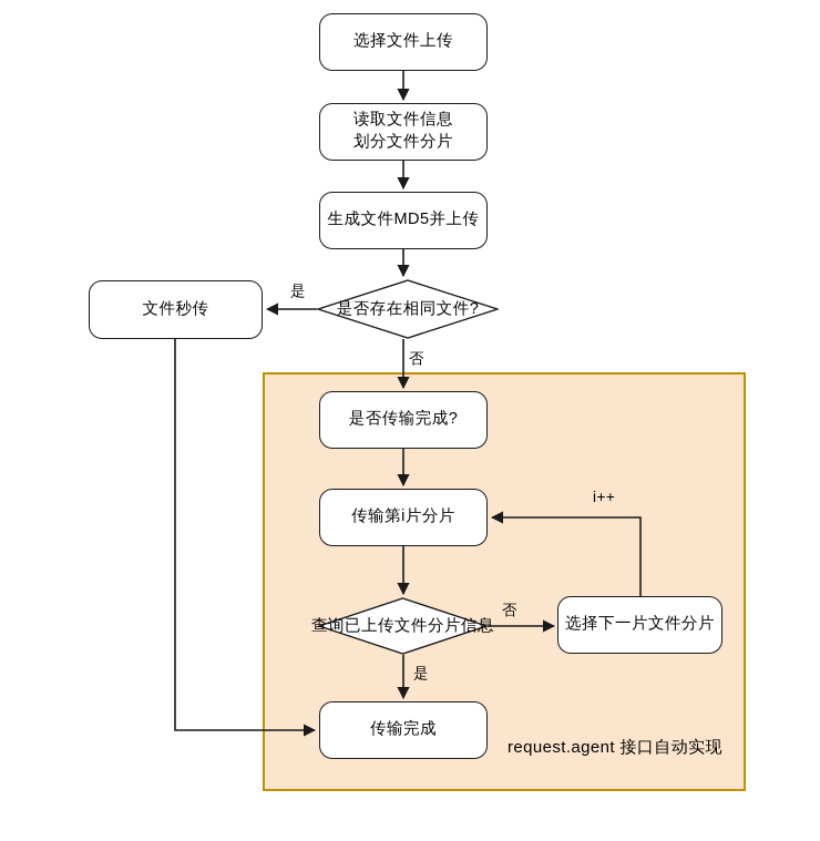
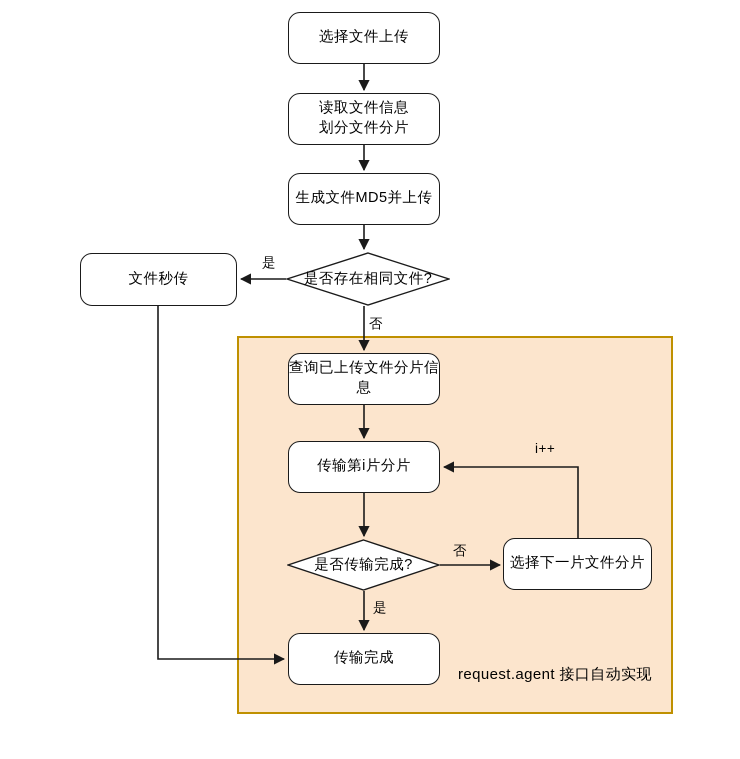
  request.agent 接口自动实现
  选择文件上传
  读取文件信息
  划分文件分片
  生成文件MD5并上传
  是否存在相同文件?
  文件秒传
- 是否传输完成?
+ 查询已上传文件分片信息
  传输第i片分片
- 查询已上传文件分片信息
+ 是否传输完成?
  选择下一片文件分片
  传输完成
  是
  否
  i++
  否
  是
